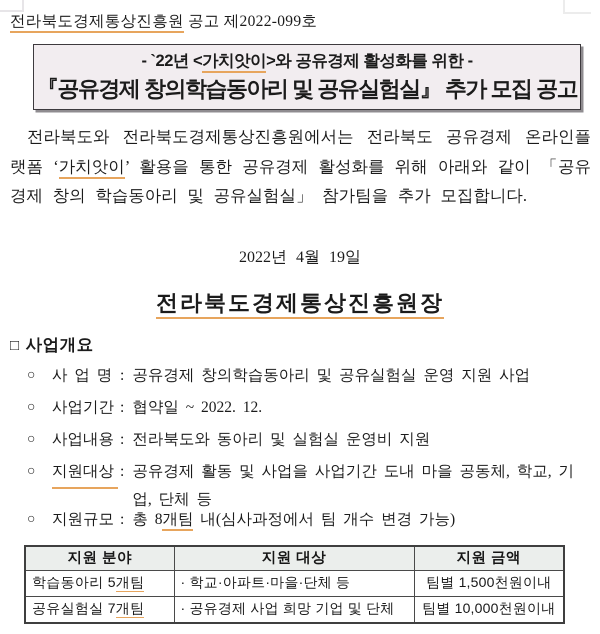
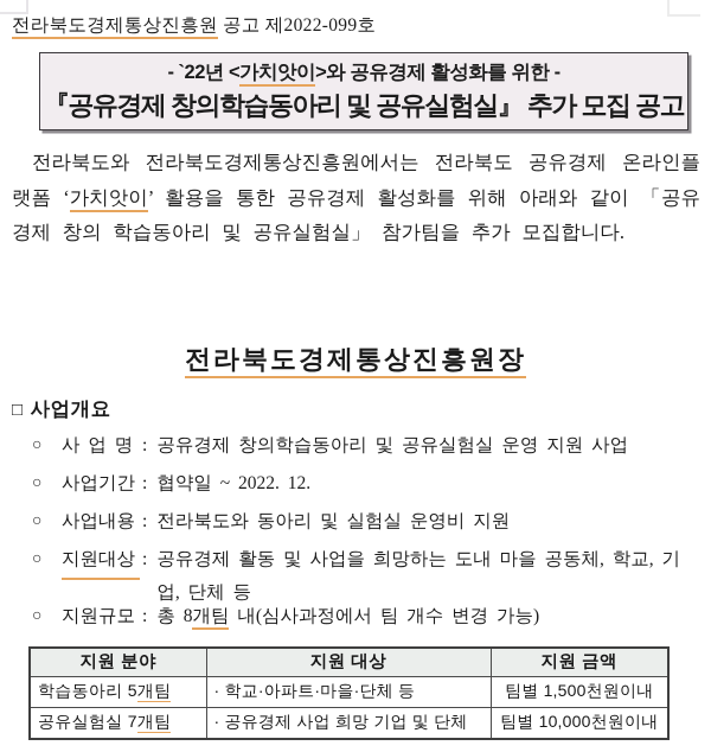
  전라북도경제통상진흥원 공고 제2022-099호
  - `22년 <가치앗이>와 공유경제 활성화를 위한 -
  『공유경제 창의학습동아리 및 공유실험실』 추가 모집 공고
  전라북도와 전라북도경제통상진흥원에서는 전라북도 공유경제 온라인플랫폼 ‘가치앗이’ 활용을 통한 공유경제 활성화를 위해 아래와 같이 「공유경제 창의 학습동아리 및 공유실험실」 참가팀을 추가 모집합니다.
- 2022년 4월 19일
  전라북도경제통상진흥원장
  □ 사업개요
  ○
  사 업 명
  :
  공유경제 창의학습동아리 및 공유실험실 운영 지원 사업
  ○
  사업기간
  :
  협약일 ~ 2022. 12.
  ○
  사업내용
  :
  전라북도와 동아리 및 실험실 운영비 지원
  ○
  지원대상
  :
- 공유경제 활동 및 사업을 사업기간 도내 마을 공동체, 학교, 기업, 단체 등
+ 공유경제 활동 및 사업을 희망하는 도내 마을 공동체, 학교, 기업, 단체 등
  ○
  지원규모
  :
  총 8개팀 내(심사과정에서 팀 개수 변경 가능)
  지원 분야	지원 대상	지원 금액
  학습동아리 5개팀	· 학교·아파트·마을·단체 등	팀별 1,500천원이내
  공유실험실 7개팀	· 공유경제 사업 희망 기업 및 단체	팀별 10,000천원이내
